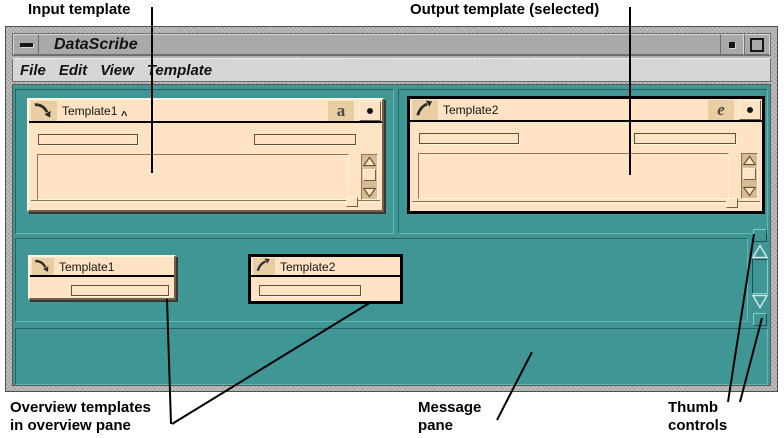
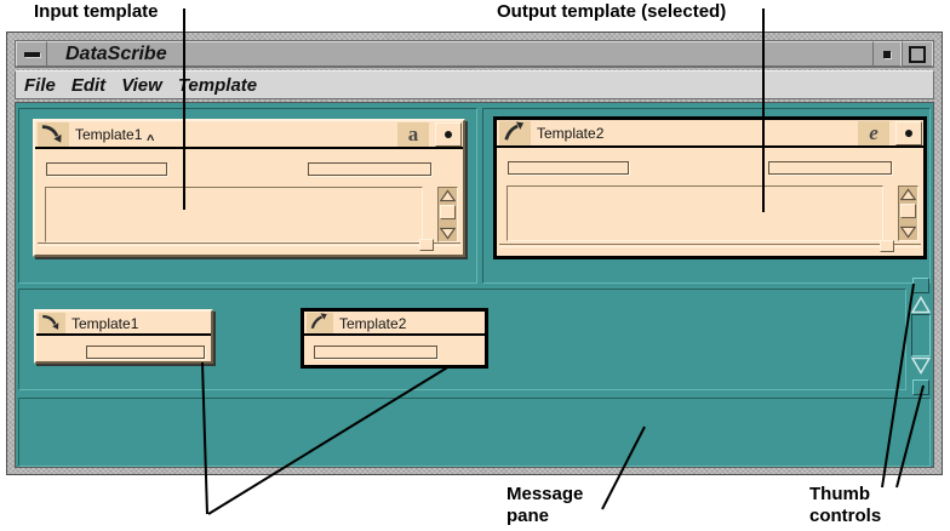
  Input template
  Output template (selected)
- Overview templates
- in overview pane
  Message
  pane
  Thumb
  controls
  DataScribe
  File
  Edit
  View
  emplate
  Template1
  ^
  a
  Template2
  e
  Template1
  Template2
